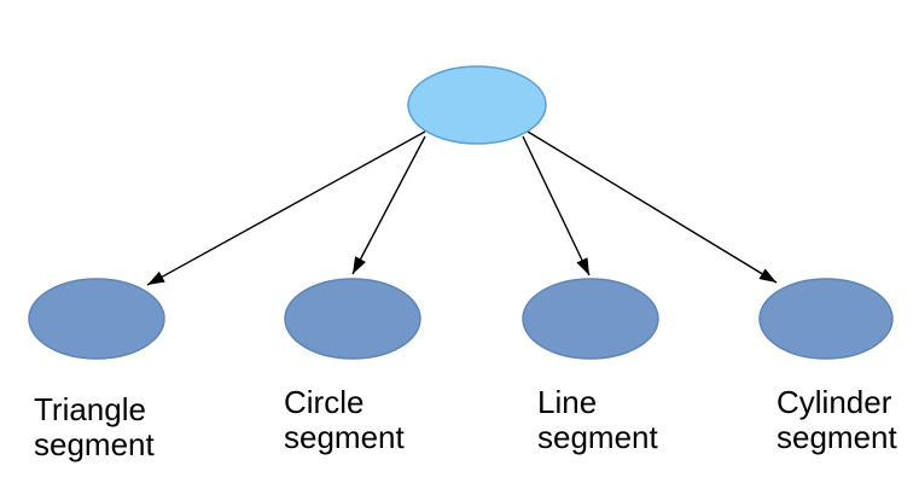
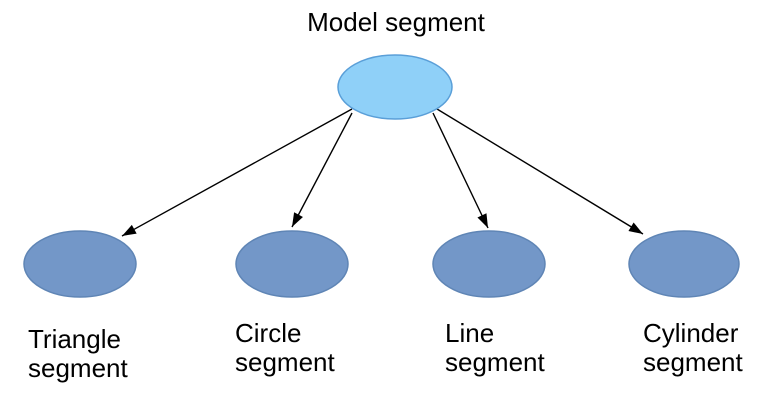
+ Model segment
  Triangle
  segment
  Circle
  segment
  Line
  segment
  Cylinder
  segment
